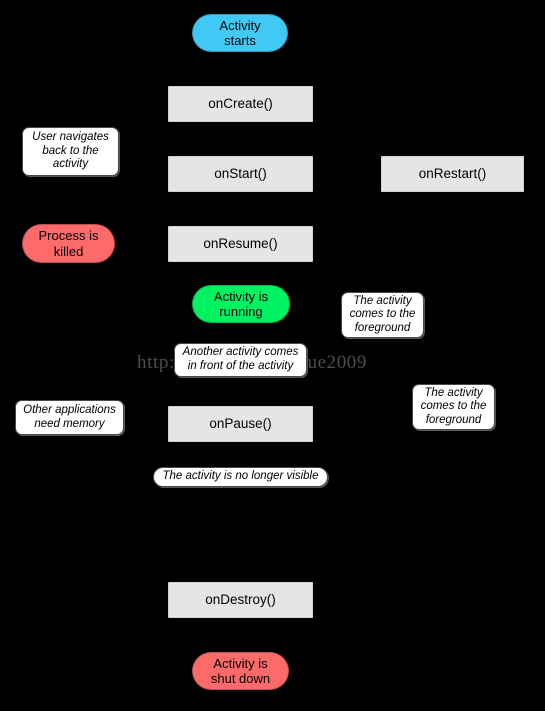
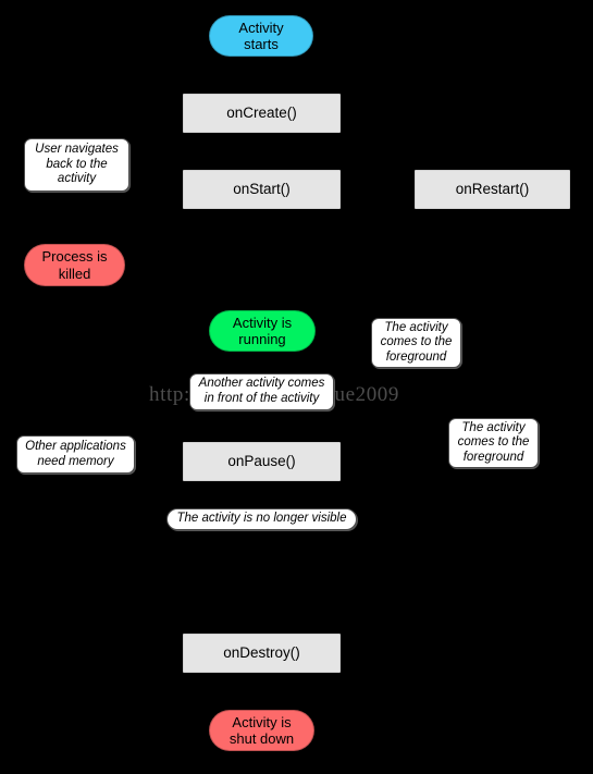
  Activity
  starts
  onCreate()
  onStart()
  onRestart()
- onResume()
  Activity is
  running
  onPause()
  onDestroy()
  Process is
  killed
  Activity is
  shut down
  User navigates
  back to the
  activity
  The activity
  comes to the
  foreground
  The activity
  comes to the
  foreground
  Another activity comes
  in front of the activity
  Other applications
  need memory
  The activity is no longer visible
